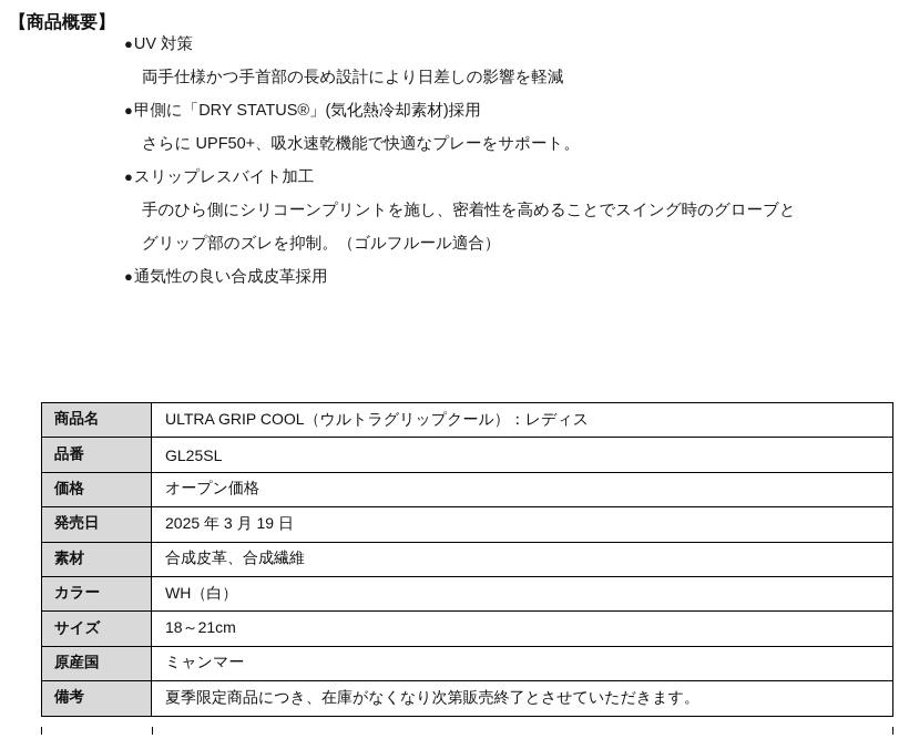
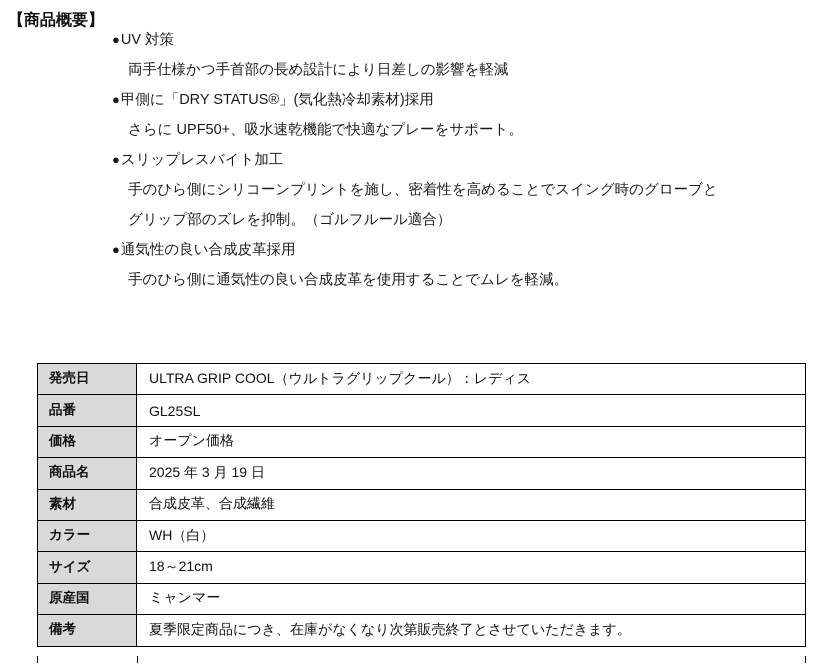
  【商品概要】
  ●UV 対策
  両手仕様かつ手首部の長め設計により日差しの影響を軽減
  ●甲側に「DRY STATUS®」(気化熱冷却素材)採用
  さらに UPF50+、吸水速乾機能で快適なプレーをサポート。
  ●スリップレスバイト加工
  手のひら側にシリコーンプリントを施し、密着性を高めることでスイング時のグローブと
  グリップ部のズレを抑制。（ゴルフルール適合）
  ●通気性の良い合成皮革採用
+ 手のひら側に通気性の良い合成皮革を使用することでムレを軽減。
- 商品名	ULTRA GRIP COOL（ウルトラグリップクール）：レディス
+ 発売日	ULTRA GRIP COOL（ウルトラグリップクール）：レディス
  品番	GL25SL
  価格	オープン価格
- 発売日	2025 年 3 月 19 日
+ 商品名	2025 年 3 月 19 日
  素材	合成皮革、合成繊維
  カラー	WH（白）
  サイズ	18～21cm
  原産国	ミャンマー
  備考	夏季限定商品につき、在庫がなくなり次第販売終了とさせていただきます。
